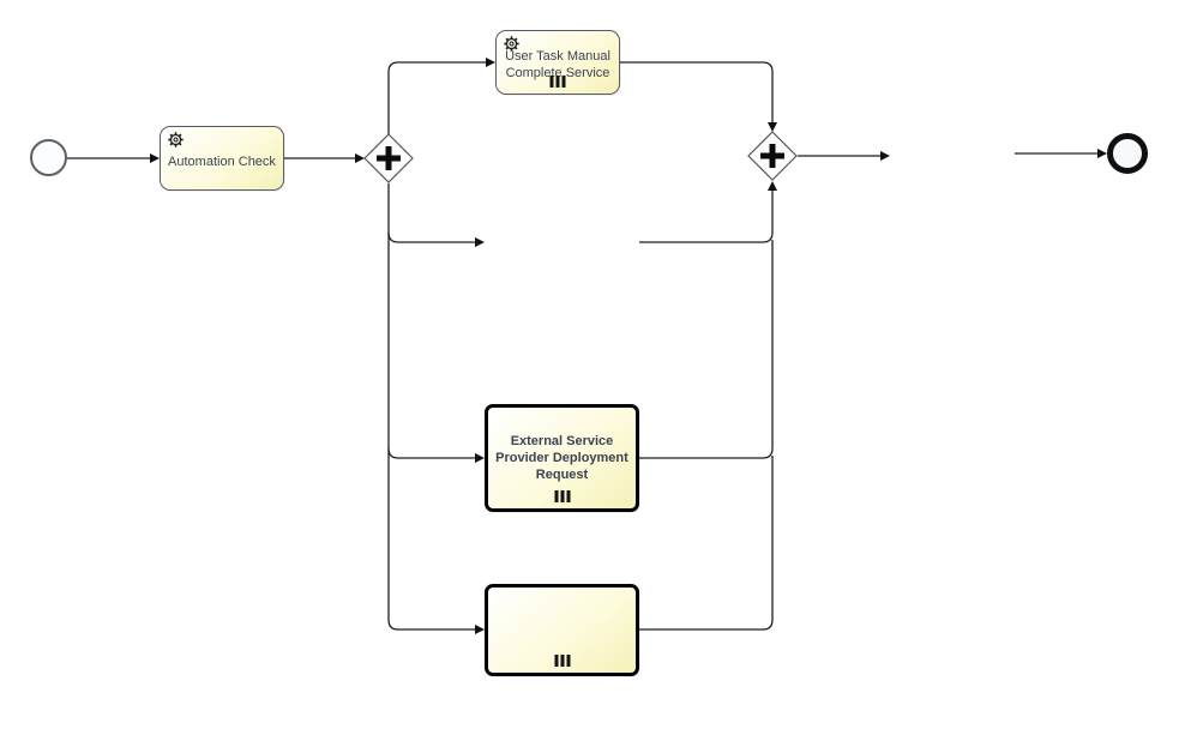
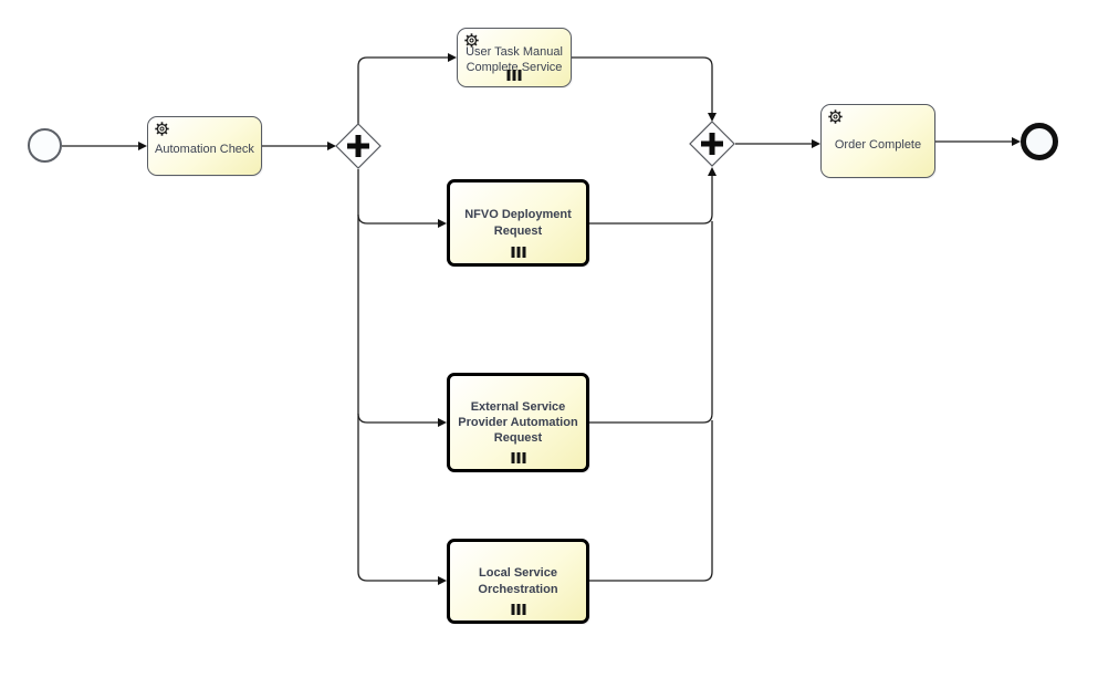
  Automation Check
  User Task Manual Complete Service
+ NFVO Deployment Request
- External Service Provider Deployment Request
+ External Service Provider Automation Request
+ Local Service Orchestration
+ Order Complete
